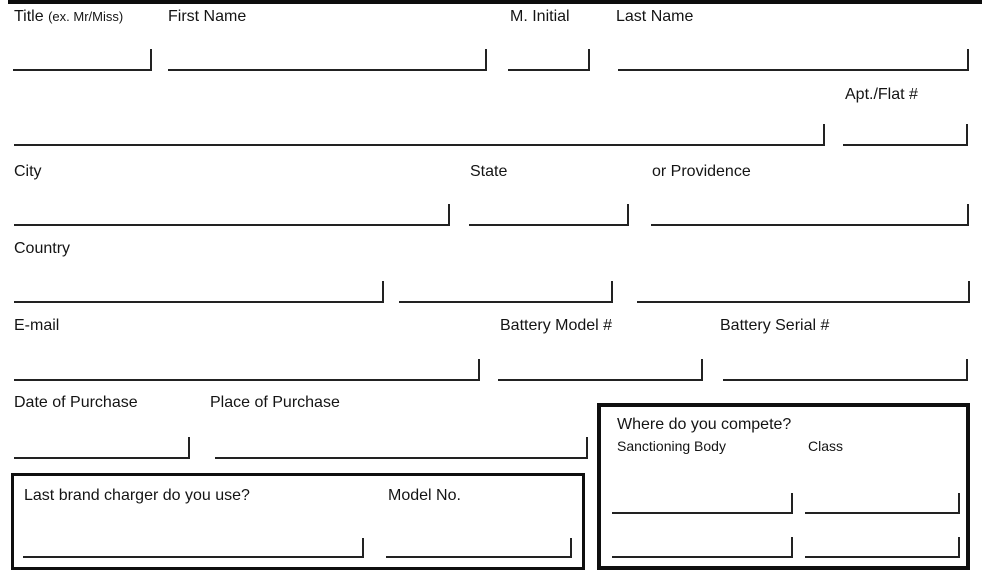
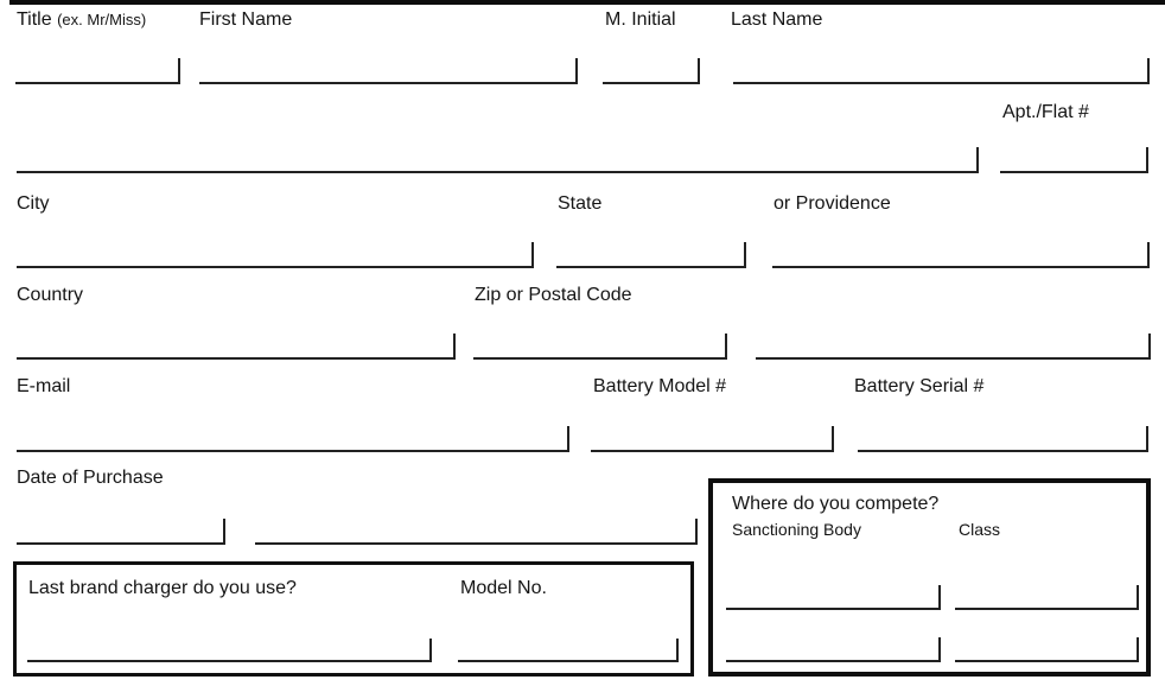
  Title (ex. Mr/Miss)
  First Name
  M. Initial
  Last Name
  Apt./Flat #
  City
  State
  or Providence
  Country
+ Zip or Postal Code
  E-mail
  Battery Model #
  Battery Serial #
  Date of Purchase
- Place of Purchase
  Last brand charger do you use?
  Model No.
  Where do you compete?
  Sanctioning Body
  Class
